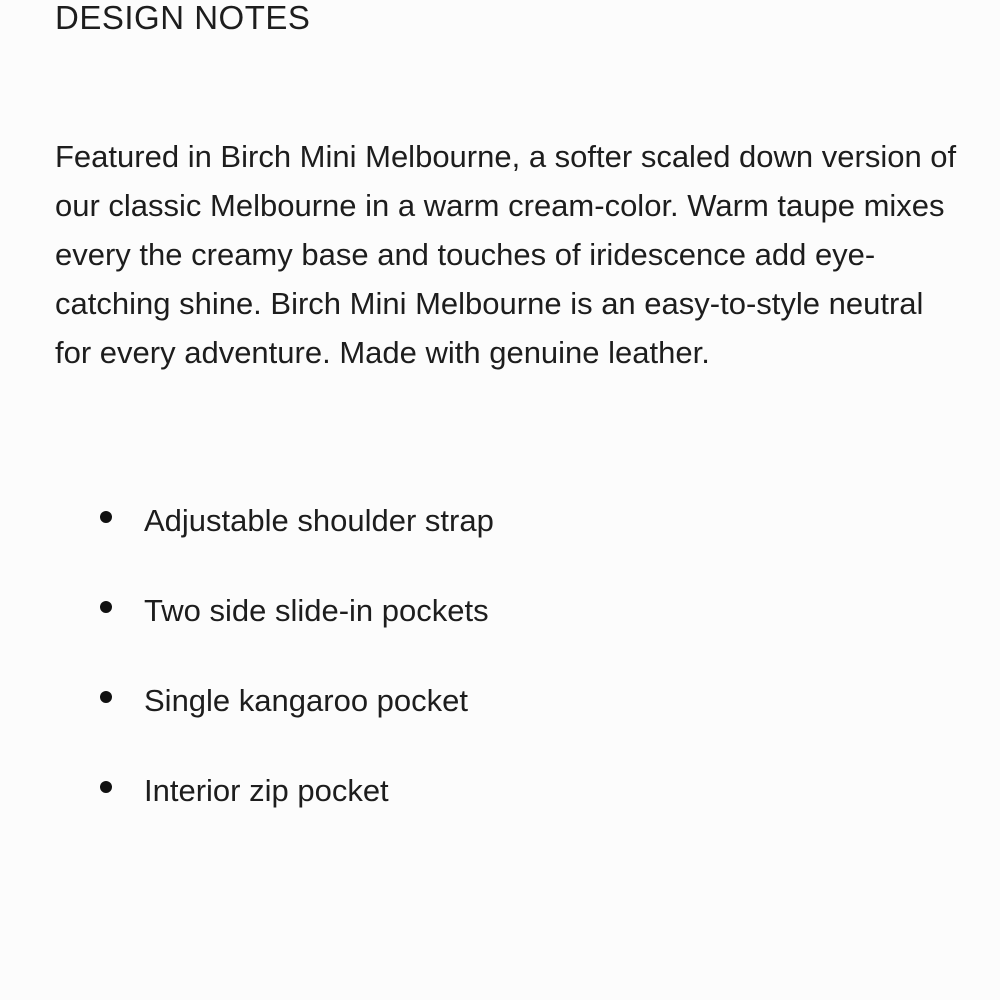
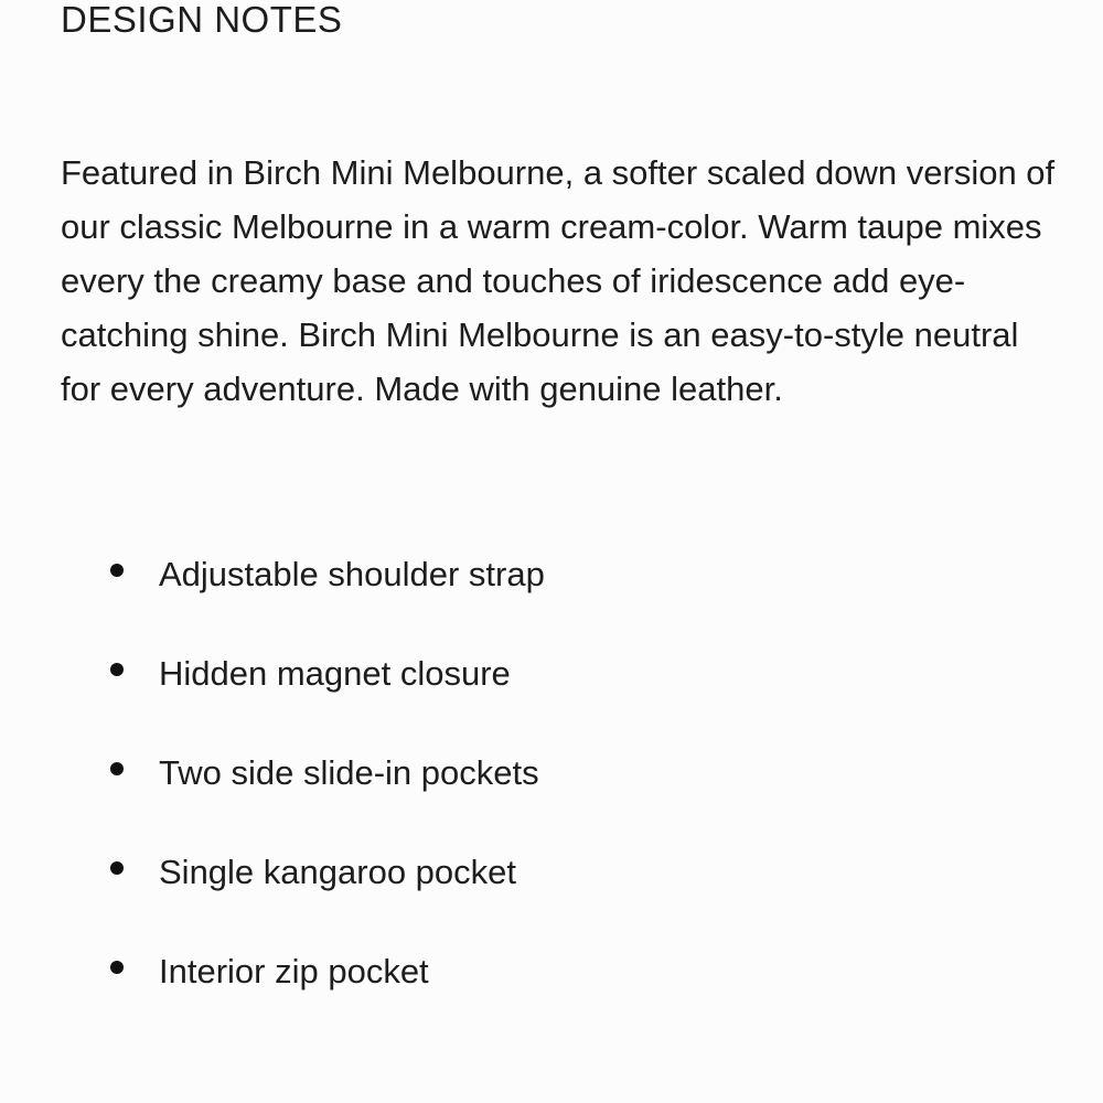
  DESIGN NOTES
  Featured in Birch Mini Melbourne, a softer scaled down version of our classic Melbourne in a warm cream-color. Warm taupe mixes every the creamy base and touches of iridescence add eye-catching shine. Birch Mini Melbourne is an easy-to-style neutral for every adventure. Made with genuine leather.
  Adjustable shoulder strap
+ Hidden magnet closure
  Two side slide-in pockets
  Single kangaroo pocket
  Interior zip pocket
